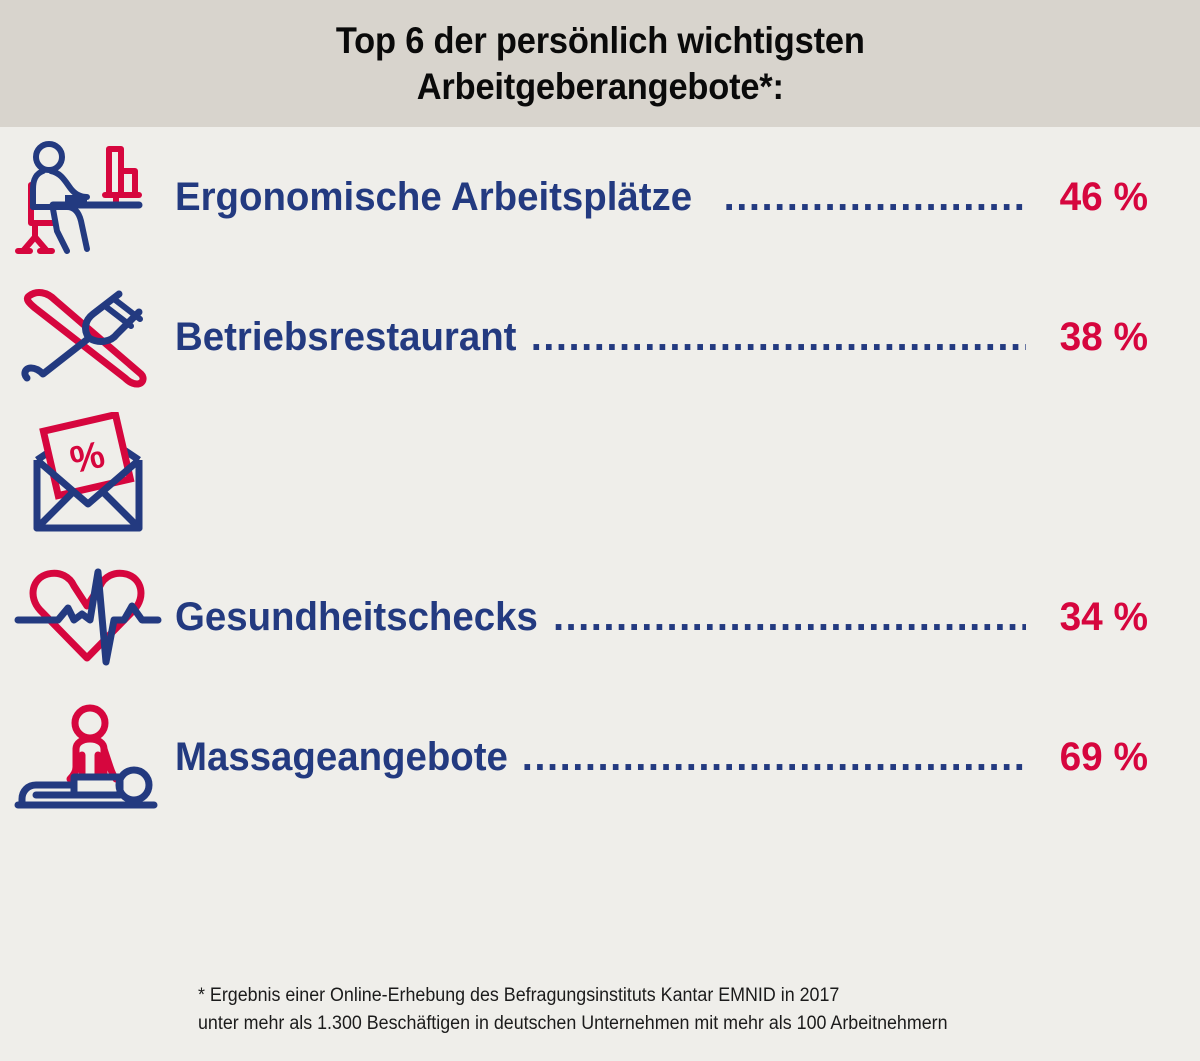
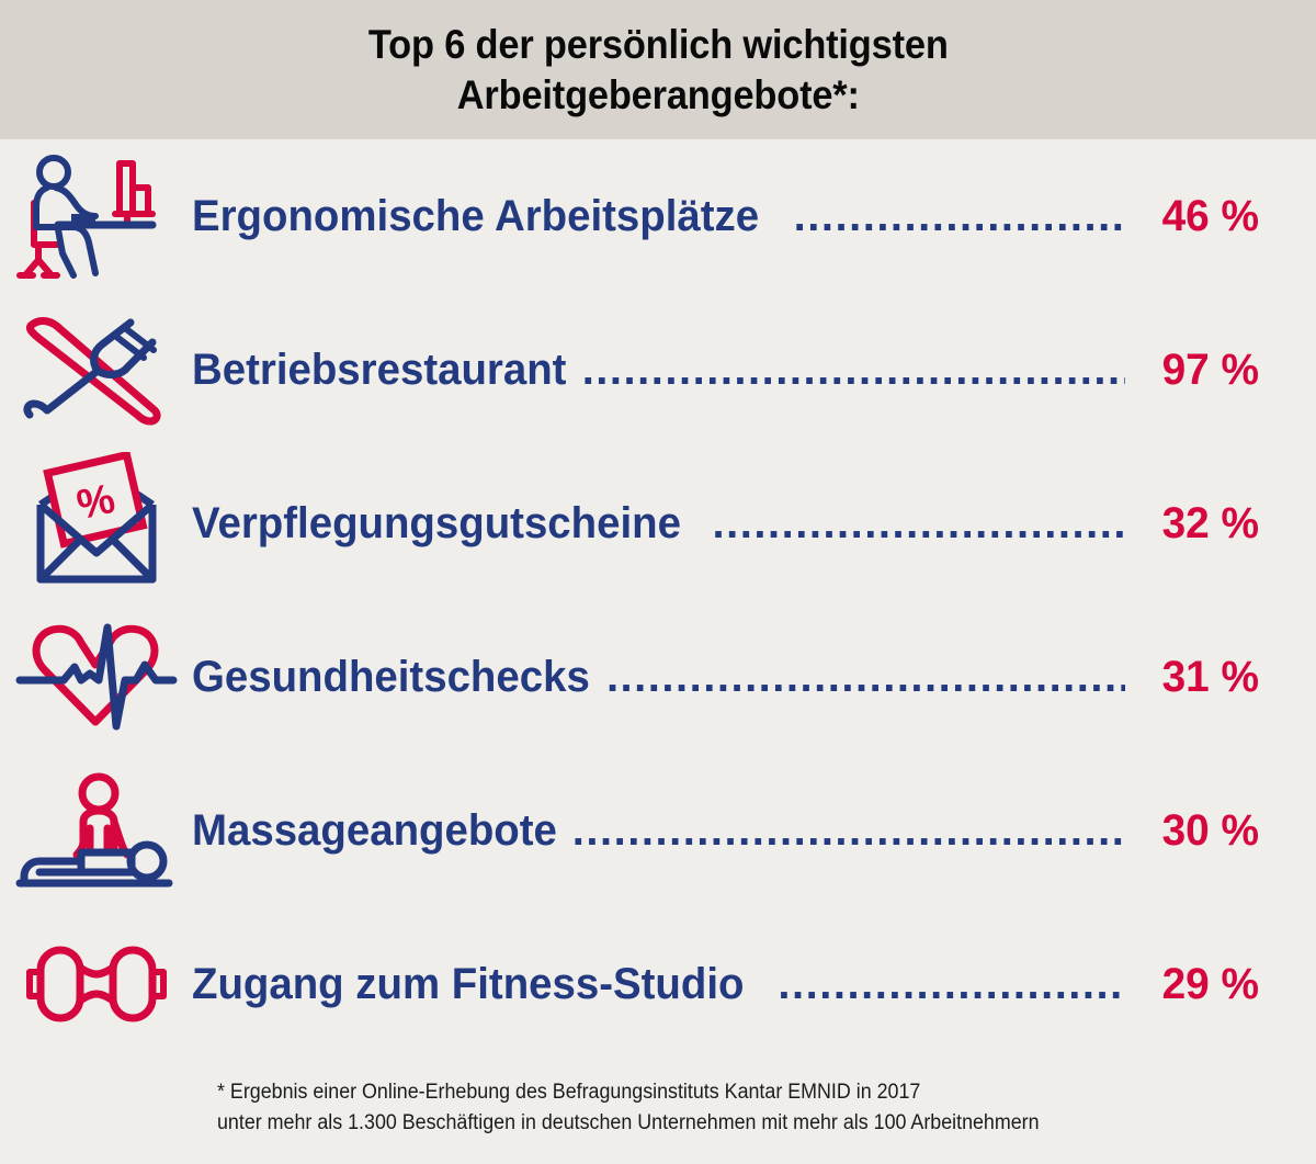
  Top 6 der persönlich wichtigsten
  Arbeitgeberangebote*:
  Ergonomische Arbeitsplätze
  46 %
  Betriebsrestaurant
- 38 %
+ 97 %
+ Verpflegungsgutscheine
+ 32 %
  Gesundheitschecks
- 34 %
+ 31 %
  Massageangebote
- 69 %
+ 30 %
+ Zugang zum Fitness-Studio
+ 29 %
  * Ergebnis einer Online-Erhebung des Befragungsinstituts Kantar EMNID in 2017
  unter mehr als 1.300 Beschäftigen in deutschen Unternehmen mit mehr als 100 Arbeitnehmern
